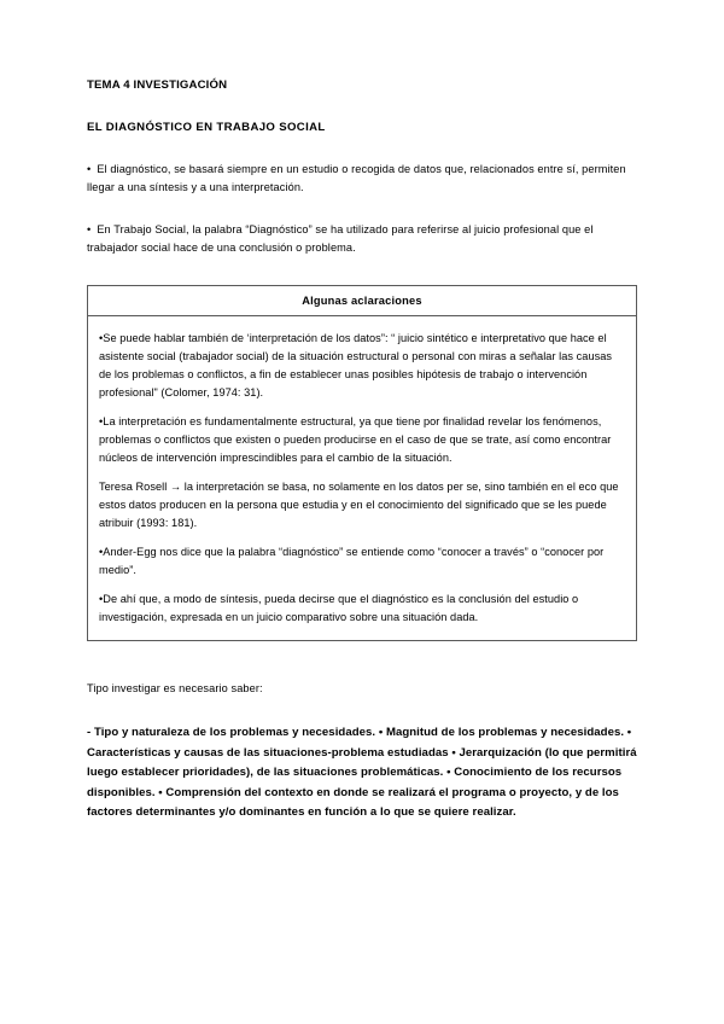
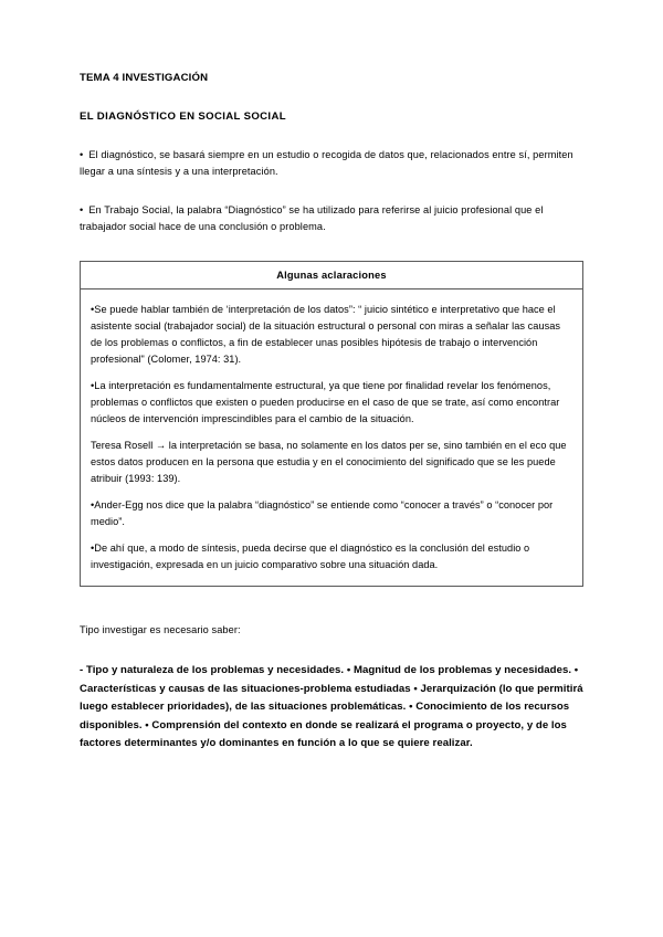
  TEMA 4 INVESTIGACIÓN
- EL DIAGNÓSTICO EN TRABAJO SOCIAL
+ EL DIAGNÓSTICO EN SOCIAL SOCIAL
  • El diagnóstico, se basará siempre en un estudio o recogida de datos que, relacionados entre sí, permiten llegar a una síntesis y a una interpretación.
  • En Trabajo Social, la palabra “Diagnóstico” se ha utilizado para referirse al juicio profesional que el trabajador social hace de una conclusión o problema.
  Algunas aclaraciones
- •Se puede hablar también de ‘interpretación de los datos”: “ juicio sintético e interpretativo que hace el asistente social (trabajador social) de la situación estructural o personal con miras a señalar las causas de los problemas o conflictos, a fin de establecer unas posibles hipótesis de trabajo o intervención profesional" (Colomer, 1974: 31). •La interpretación es fundamentalmente estructural, ya que tiene por finalidad revelar los fenómenos, problemas o conflictos que existen o pueden producirse en el caso de que se trate, así como encontrar núcleos de intervención imprescindibles para el cambio de la situación. Teresa Rosell → la interpretación se basa, no solamente en los datos per se, sino también en el eco que estos datos producen en la persona que estudia y en el conocimiento del significado que se les puede atribuir (1993: 181). •Ander-Egg nos dice que la palabra “diagnóstico” se entiende como “conocer a través” o “conocer por medio”. •De ahí que, a modo de síntesis, pueda decirse que el diagnóstico es la conclusión del estudio o investigación, expresada en un juicio comparativo sobre una situación dada.
+ •Se puede hablar también de ‘interpretación de los datos”: “ juicio sintético e interpretativo que hace el asistente social (trabajador social) de la situación estructural o personal con miras a señalar las causas de los problemas o conflictos, a fin de establecer unas posibles hipótesis de trabajo o intervención profesional" (Colomer, 1974: 31). •La interpretación es fundamentalmente estructural, ya que tiene por finalidad revelar los fenómenos, problemas o conflictos que existen o pueden producirse en el caso de que se trate, así como encontrar núcleos de intervención imprescindibles para el cambio de la situación. Teresa Rosell → la interpretación se basa, no solamente en los datos per se, sino también en el eco que estos datos producen en la persona que estudia y en el conocimiento del significado que se les puede atribuir (1993: 139). •Ander-Egg nos dice que la palabra “diagnóstico” se entiende como “conocer a través” o “conocer por medio”. •De ahí que, a modo de síntesis, pueda decirse que el diagnóstico es la conclusión del estudio o investigación, expresada en un juicio comparativo sobre una situación dada.
  Tipo investigar es necesario saber:
  - Tipo y naturaleza de los problemas y necesidades. • Magnitud de los problemas y necesidades. • Características y causas de las situaciones-problema estudiadas • Jerarquización (lo que permitirá luego establecer prioridades), de las situaciones problemáticas. • Conocimiento de los recursos disponibles. • Comprensión del contexto en donde se realizará el programa o proyecto, y de los factores determinantes y/o dominantes en función a lo que se quiere realizar.
